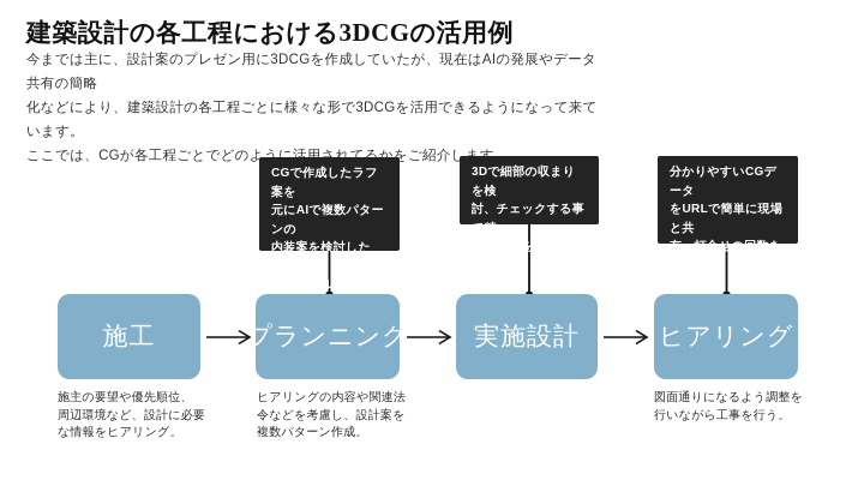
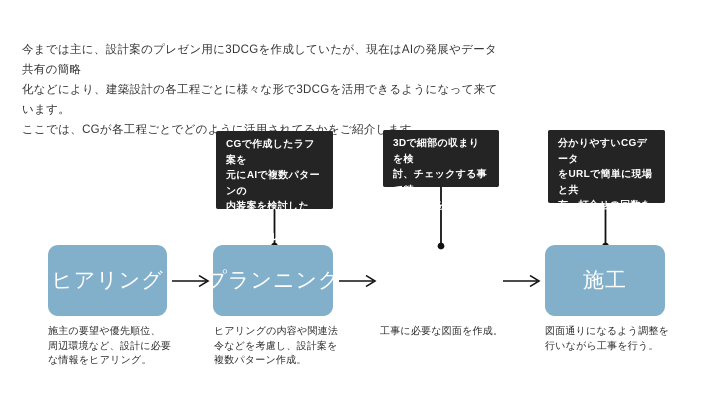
- 建築設計の各工程における3DCGの活用例
  今までは主に、設計案のプレゼン用に3DCGを作成していたが、現在はAIの発展やデータ共有の簡略
  化などにより、建築設計の各工程ごとに様々な形で3DCGを活用できるようになって来ています。
  ここでは、CGが各工程ごとでどのように活用されてるかをご紹介し
  CGで作成したラフ案を
  元にAIで複数パターンの
  内装案を検討した
  ォトリアルな建築パ
  3Dで細部の収まりを検
  討、チェックする事で精
  度の向上を図る。
  分かりやすいCGデータ
  をURLで簡単に現場と共
  有。打合せの回数を
- 施工
+ ヒアリング
  プランニング
- 実施設計
- ヒアリング
+ 施工
  施主の要望や優先順位、
  周辺環境など、設計に必要
  な情報をヒアリング。
  ヒアリングの内容や関連法
  令などを考慮し、設計案を
  複数パターン作成。
+ 工事に必要な図面を作成。
  図面通りになるよう調整を
  行いながら工事を行う。
